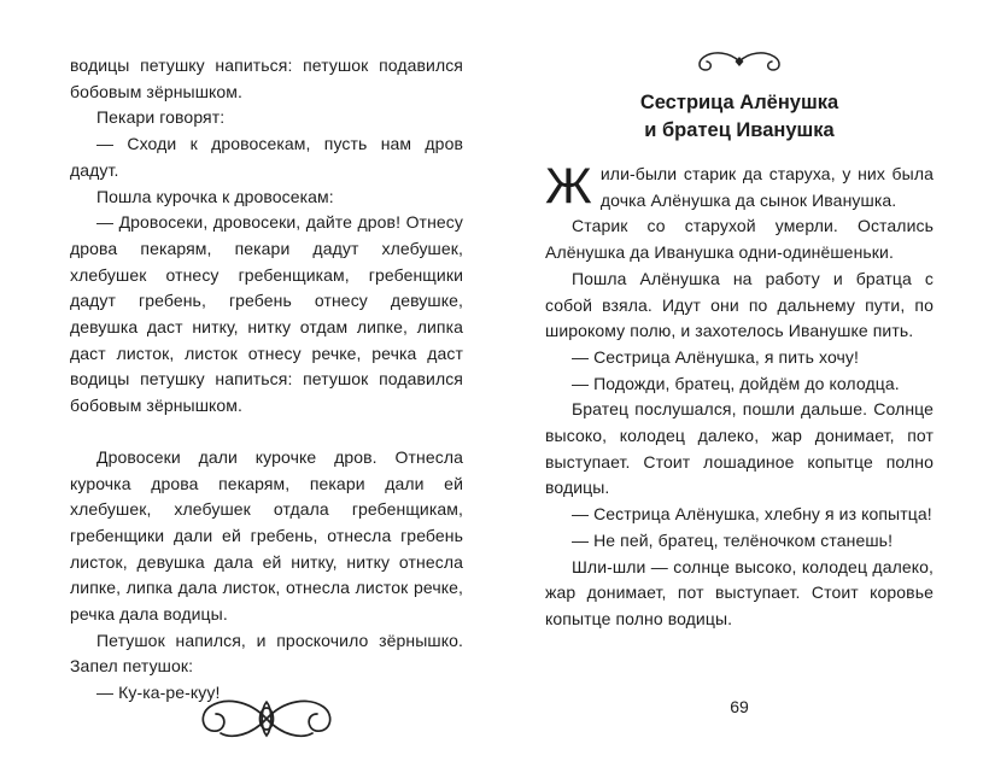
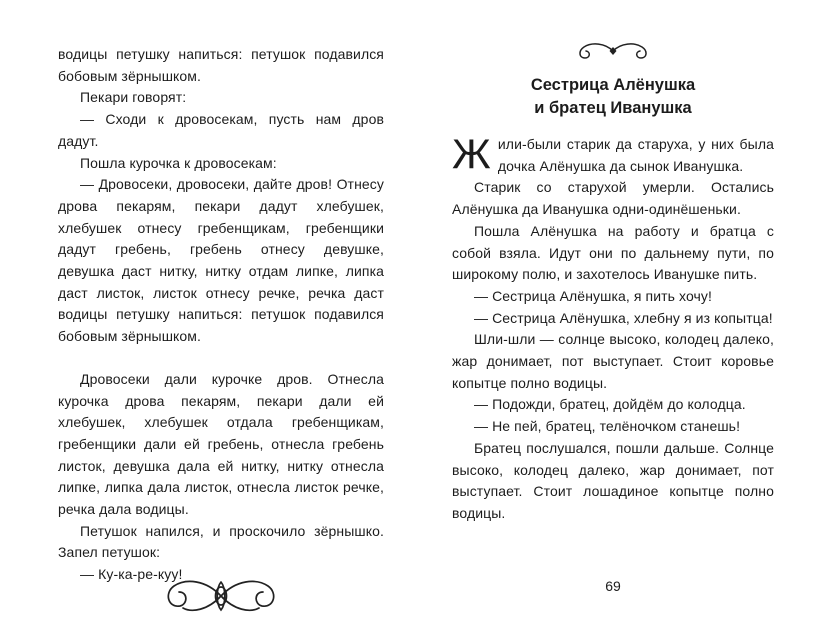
  водицы петушку напиться: петушок подавился бобовым зёрнышком.
  Пекари говорят:
  — Сходи к дровосекам, пусть нам дров дадут.
  Пошла курочка к дровосекам:
  — Дровосеки, дровосеки, дайте дров! Отнесу дрова пекарям, пекари дадут хлебушек, хлебушек отнесу гребенщикам, гребенщики дадут гребень, гребень отнесу девушке, девушка даст нитку, нитку отдам липке, липка даст листок, листок отнесу речке, речка даст водицы петушку напиться: петушок подавился бобовым зёрнышком.
  Дровосеки дали курочке дров. Отнесла курочка дрова пекарям, пекари дали ей хлебушек, хлебушек отдала гребенщикам, гребенщики дали ей гребень, отнесла гребень листок, девушка дала ей нитку, нитку отнесла липке, липка дала листок, отнесла листок речке, речка дала водицы.
  Петушок напился, и проскочило зёрнышко. Запел петушок:
  — Ку-ка-ре-куу!
  Сестрица Алёнушка
  и братец Иванушка
  Ж
  или-были старик да старуха, у них была дочка Алёнушка да сынок Иванушка.
  Старик со старухой умерли. Остались Алёнушка да Иванушка одни-одинёшеньки.
  Пошла Алёнушка на работу и братца с собой взяла. Идут они по дальнему пути, по широкому полю, и захотелось Иванушке пить.
  — Сестрица Алёнушка, я пить хочу!
- — Подожди, братец, дойдём до колодца.
+ — Сестрица Алёнушка, хлебну я из копытца!
- Братец послушался, пошли дальше. Солнце высоко, колодец далеко, жар донимает, пот выступает. Стоит лошадиное копытце полно водицы.
+ Шли-шли — солнце высоко, колодец далеко, жар донимает, пот выступает. Стоит коровье копытце полно водицы.
- — Сестрица Алёнушка, хлебну я из копытца!
+ — Подожди, братец, дойдём до колодца.
  — Не пей, братец, телёночком станешь!
- Шли-шли — солнце высоко, колодец далеко, жар донимает, пот выступает. Стоит коровье копытце полно водицы.
+ Братец послушался, пошли дальше. Солнце высоко, колодец далеко, жар донимает, пот выступает. Стоит лошадиное копытце полно водицы.
  69
